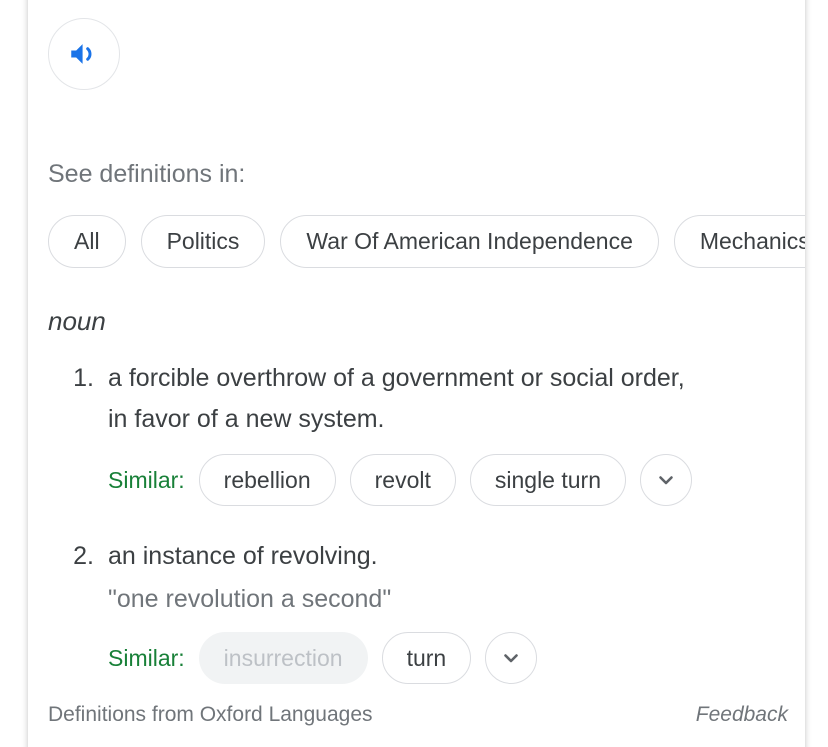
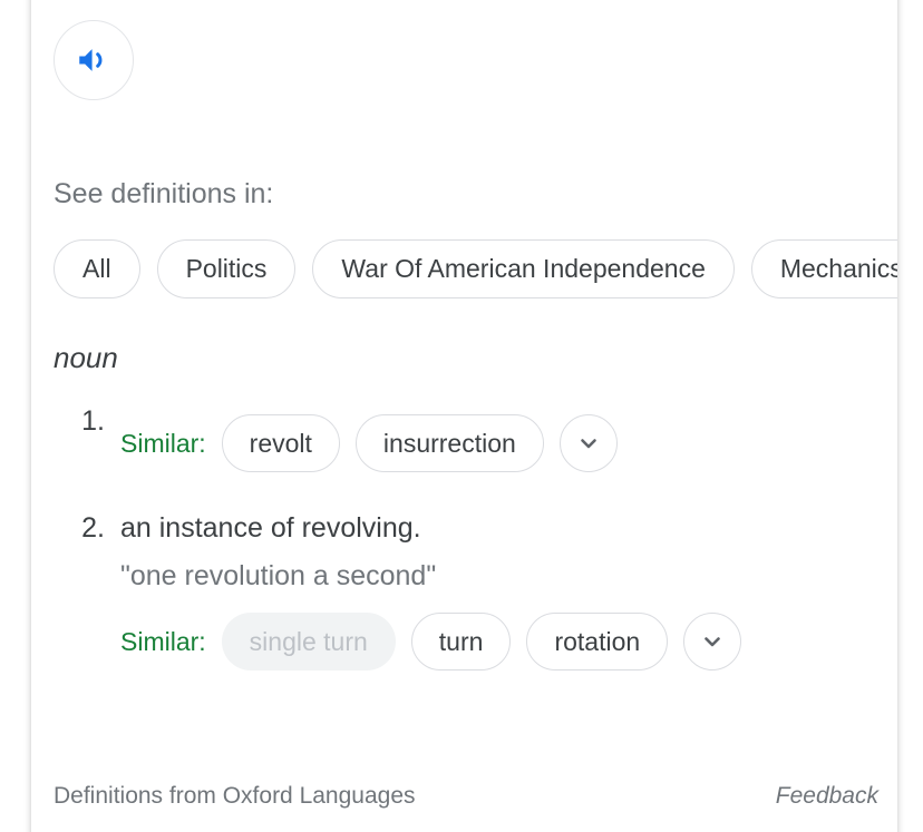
  See definitions in:
  All
  Politics
  War Of American Independence
  Mechanics
  noun
  1.
- a forcible overthrow of a government or social order, in favor of a new system.
  Similar:
- rebellion
  revolt
- single turn
+ insurrection
  2.
  an instance of revolving.
  "one revolution a second"
  Similar:
- insurrection
+ single turn
  turn
+ rotation
  Definitions from Oxford Languages
  Feedback
